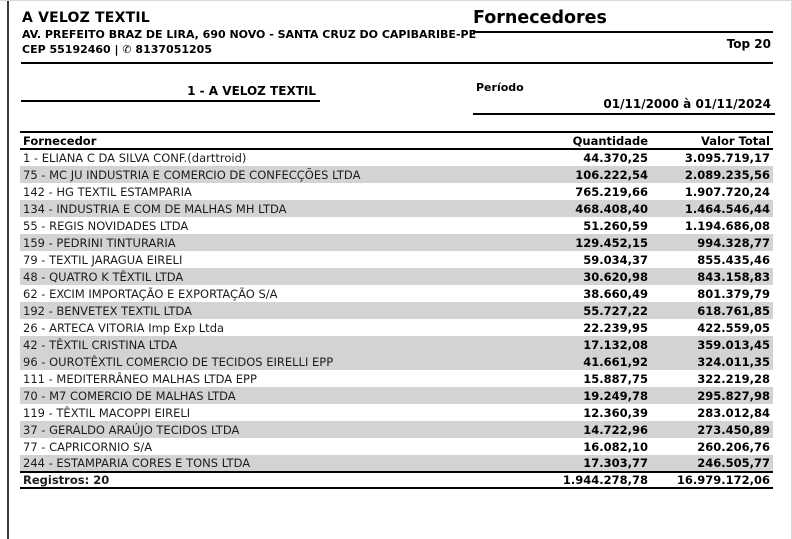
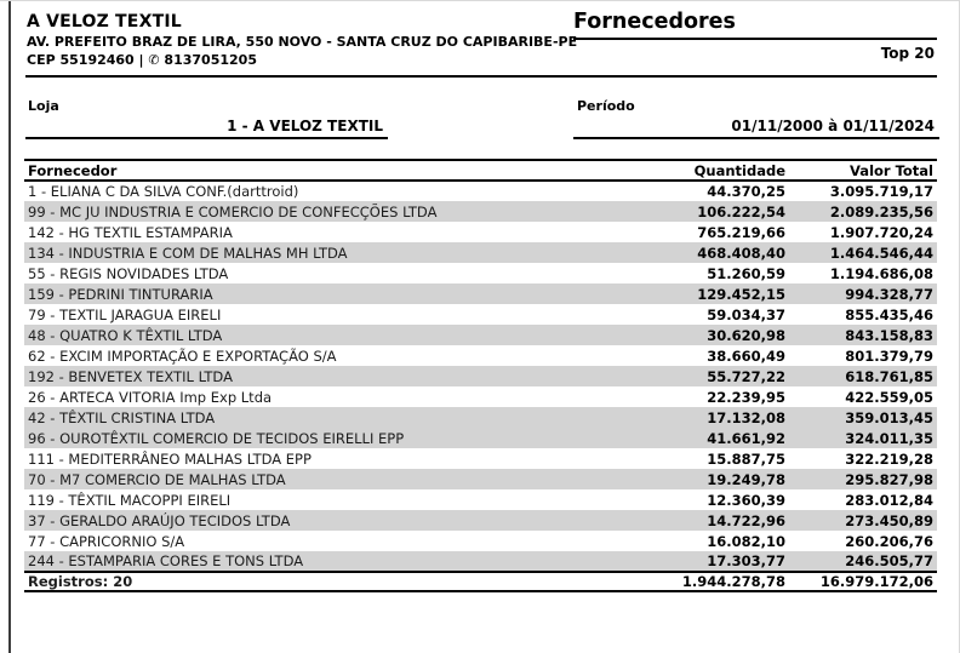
  A VELOZ TEXTIL
- AV. PREFEITO BRAZ DE LIRA, 690 NOVO - SANTA CRUZ DO CAPIBARIBE-PE
+ AV. PREFEITO BRAZ DE LIRA, 550 NOVO - SANTA CRUZ DO CAPIBARIBE-PE
  CEP 55192460 | ✆ 8137051205
  Fornecedores
  Top 20
+ Loja
  1 - A VELOZ TEXTIL
  Período
  01/11/2000 à 01/11/2024
  Fornecedor	Quantidade	Valor Total
  1 - ELIANA C DA SILVA CONF.(darttroid)	44.370,25	3.095.719,17
- 75 - MC JU INDUSTRIA E COMERCIO DE CONFECÇÕES LTDA	106.222,54	2.089.235,56
+ 99 - MC JU INDUSTRIA E COMERCIO DE CONFECÇÕES LTDA	106.222,54	2.089.235,56
  142 - HG TEXTIL ESTAMPARIA	765.219,66	1.907.720,24
  134 - INDUSTRIA E COM DE MALHAS MH LTDA	468.408,40	1.464.546,44
  55 - REGIS NOVIDADES LTDA	51.260,59	1.194.686,08
  159 - PEDRINI TINTURARIA	129.452,15	994.328,77
  79 - TEXTIL JARAGUA EIRELI	59.034,37	855.435,46
  48 - QUATRO K TÊXTIL LTDA	30.620,98	843.158,83
  62 - EXCIM IMPORTAÇÃO E EXPORTAÇÃO S/A	38.660,49	801.379,79
  192 - BENVETEX TEXTIL LTDA	55.727,22	618.761,85
  26 - ARTECA VITORIA Imp Exp Ltda	22.239,95	422.559,05
  42 - TÊXTIL CRISTINA LTDA	17.132,08	359.013,45
  96 - OUROTÊXTIL COMERCIO DE TECIDOS EIRELLI EPP	41.661,92	324.011,35
  111 - MEDITERRÂNEO MALHAS LTDA EPP	15.887,75	322.219,28
  70 - M7 COMERCIO DE MALHAS LTDA	19.249,78	295.827,98
  119 - TÊXTIL MACOPPI EIRELI	12.360,39	283.012,84
  37 - GERALDO ARAÚJO TECIDOS LTDA	14.722,96	273.450,89
  77 - CAPRICORNIO S/A	16.082,10	260.206,76
  244 - ESTAMPARIA CORES E TONS LTDA	17.303,77	246.505,77
  Registros: 20	1.944.278,78	16.979.172,06
